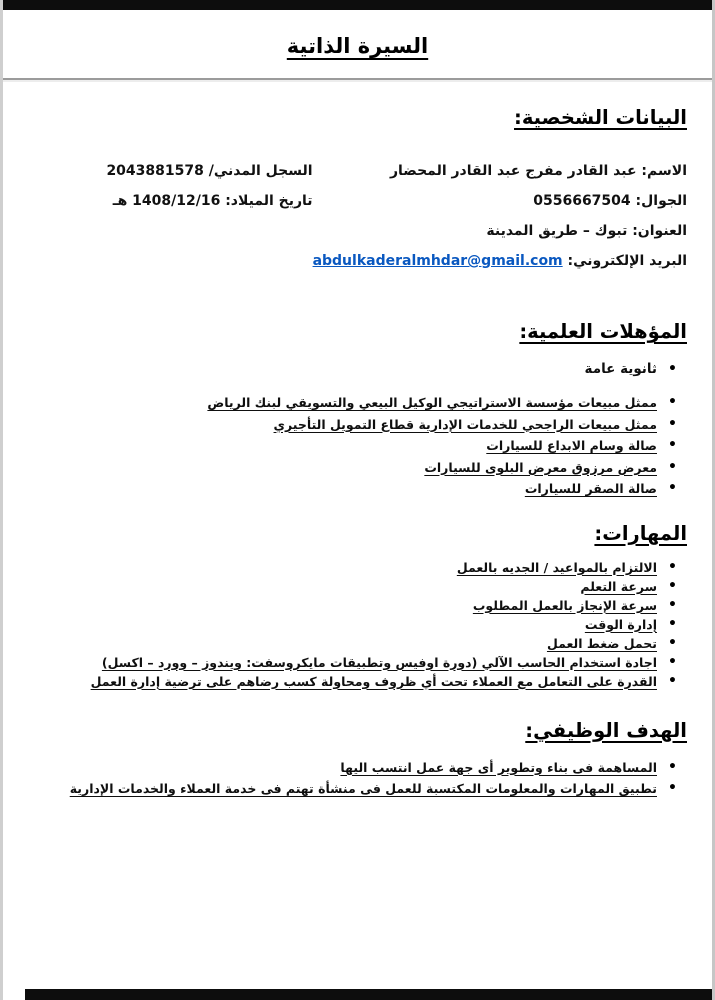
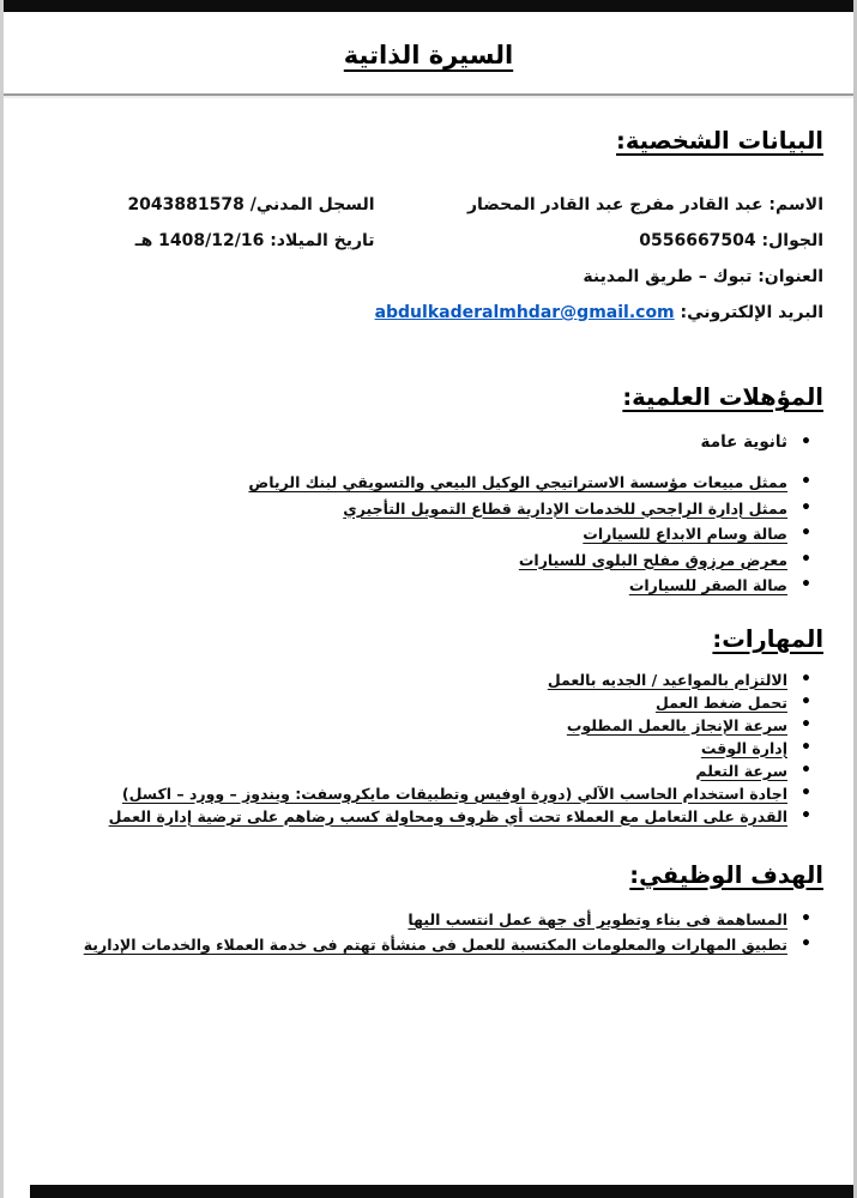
  السيرة الذاتية
  البيانات الشخصية:
  الاسم: عبد القادر مفرج عبد القادر المحضار
  السجل المدني/ 2043881578
  الجوال: 0556667504
  تاريخ الميلاد: 1408/12/16 هـ
  العنوان: تبوك – طريق المدينة
  البريد الإلكتروني: abdulkaderalmhdar@gmail.com
  المؤهلات العلمية:
  ثانوية عامة
  ممثل مبيعات مؤسسة الاستراتيجي الوكيل البيعي والتسويقي لبنك الرياض
- ممثل مبيعات الراجحي للخدمات الإدارية قطاع التمويل التأجيري
+ ممثل إدارة الراجحي للخدمات الإدارية قطاع التمويل التأجيري
  صالة وسام الابداع للسيارات
- معرض مرزوق معرض البلوى للسيارات
+ معرض مرزوق مفلح البلوى للسيارات
  صالة الصقر للسيارات
  المهارات:
  الالتزام بالمواعيد / الجديه بالعمل
- سرعة التعلم
+ تحمل ضغط العمل
  سرعة الإنجاز بالعمل المطلوب
  إدارة الوقت
- تحمل ضغط العمل
+ سرعة التعلم
  اجادة استخدام الحاسب الآلي (دورة اوفيس وتطبيقات مايكروسفت: ويندوز – وورد – اكسل)
  القدرة على التعامل مع العملاء تحت أي ظروف ومحاولة كسب رضاهم على ترضية إدارة العمل
  الهدف الوظيفي:
  المساهمة فى بناء وتطوير أى جهة عمل انتسب اليها
  تطبيق المهارات والمعلومات المكتسبة للعمل فى منشأة تهتم فى خدمة العملاء والخدمات الإدارية
